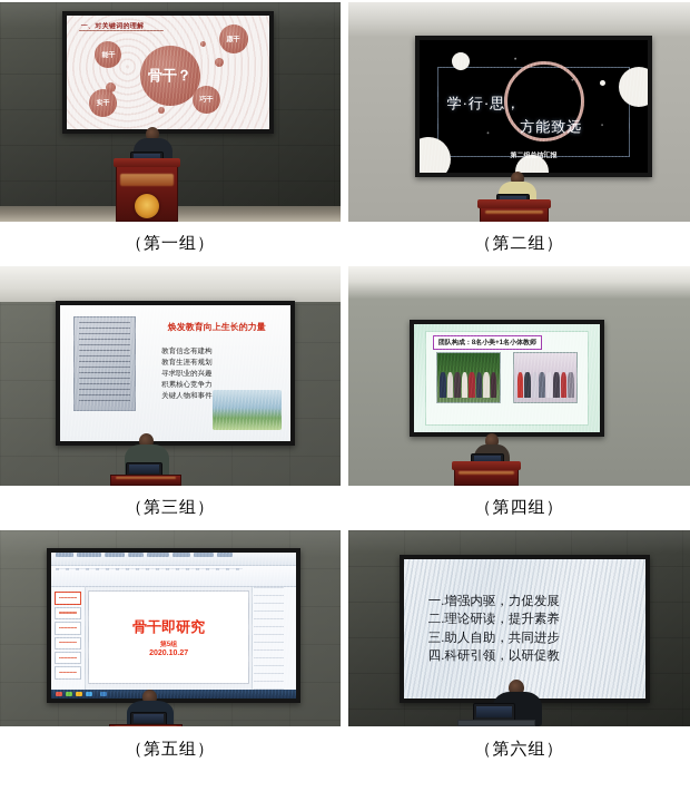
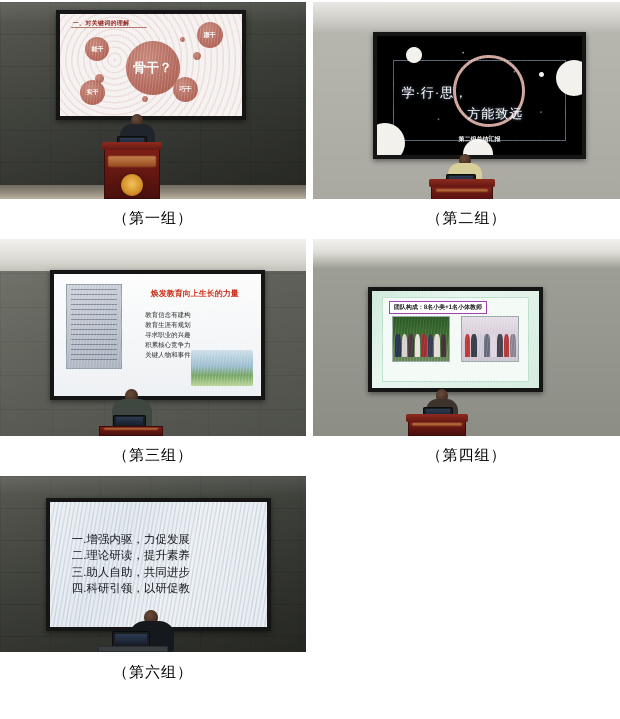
  （第一组）
  （第二组）
  （第三组）
  （第四组）
- （第五组）
  （第六组）
